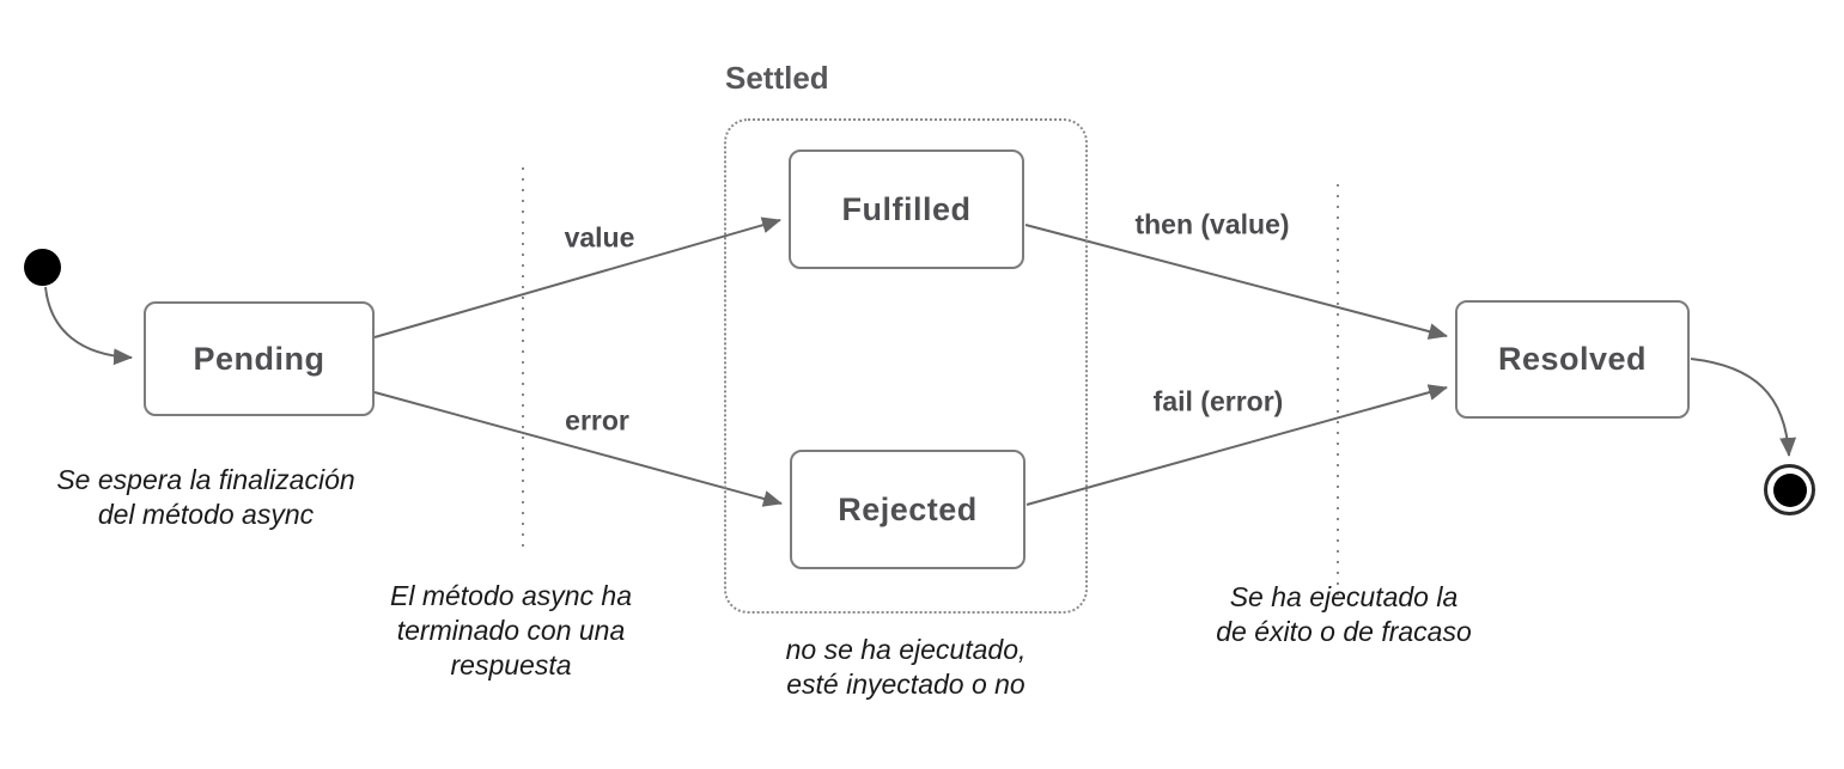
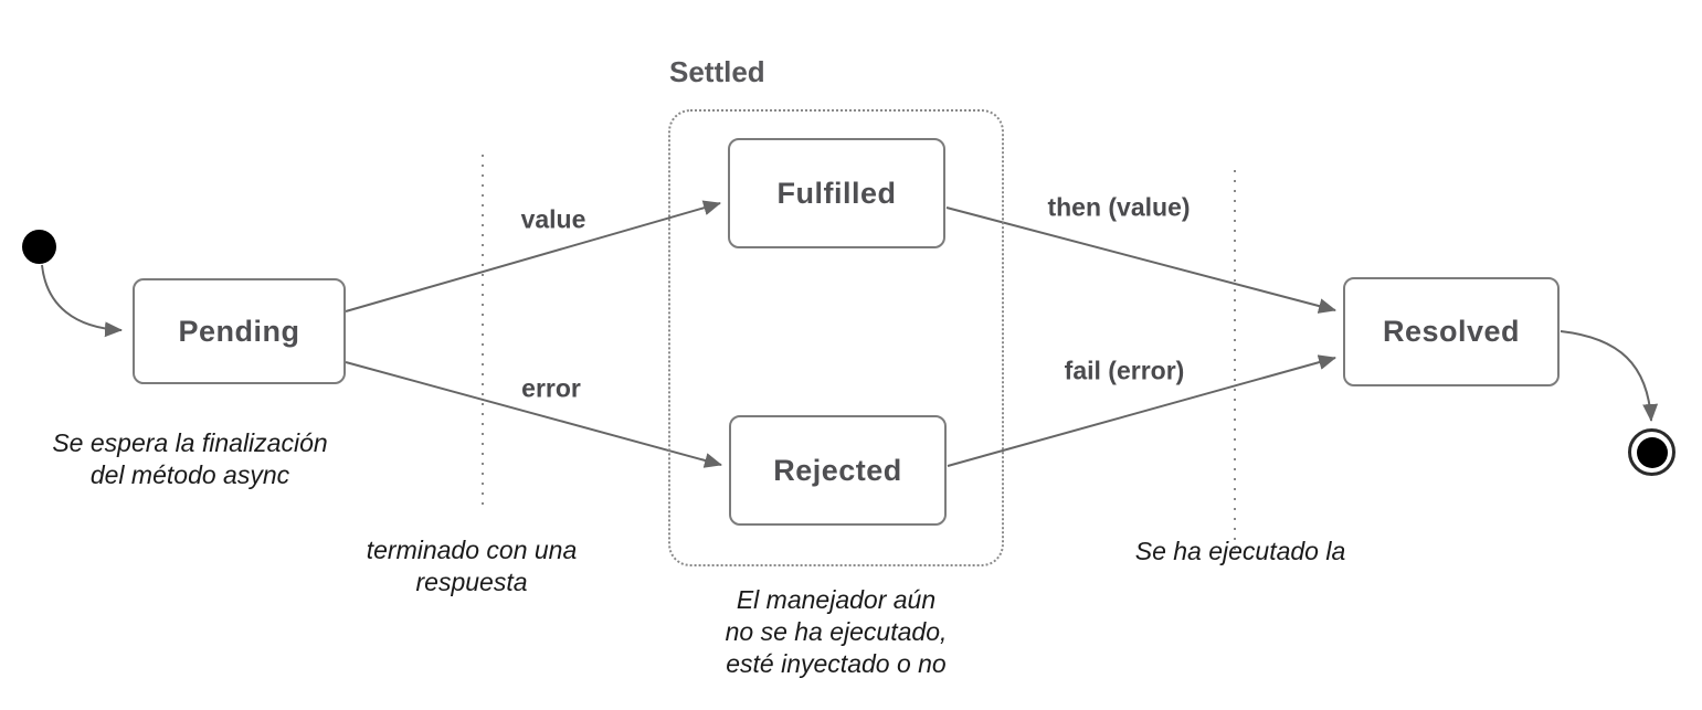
  Settled
  Pending
  Fulfilled
  Rejected
  Resolved
  value
  error
  then (value)
  fail (error)
  Se espera la finalización
  del método async
- El método async ha
  terminado con una
  respuesta
+ El manejador aún
  no se ha ejecutado,
  esté inyectado o no
  Se ha ejecutado la
- de éxito o de fracaso
